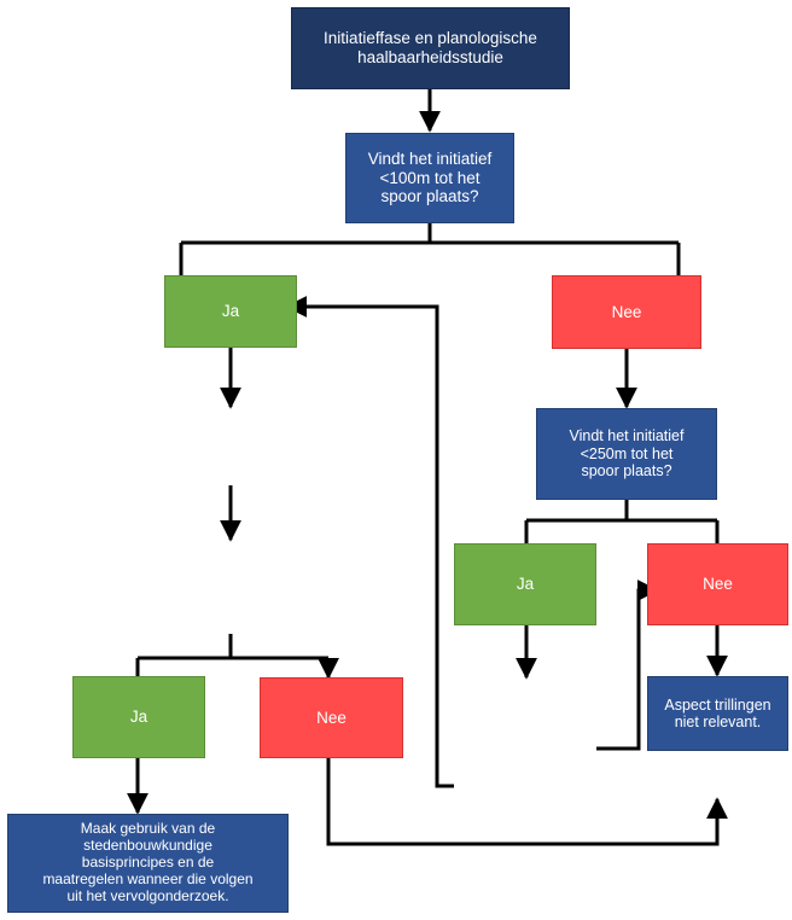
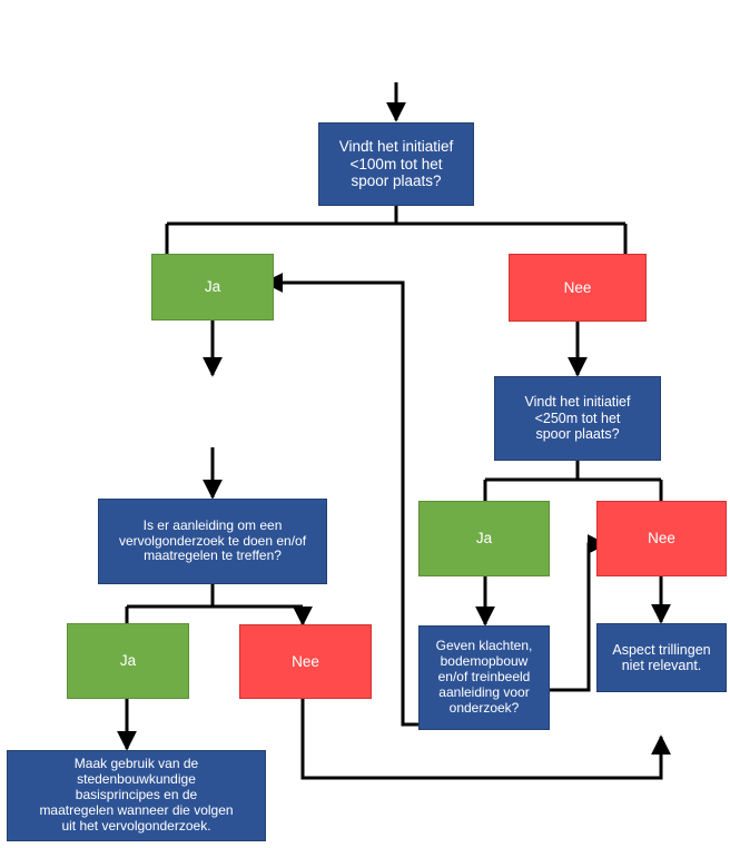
- Initiatieffase en planologische
- haalbaarheidsstudie
  Vindt het initiatief
  <100m tot het
  spoor plaats?
  Ja
  Nee
  Vindt het initiatief
  <250m tot het
  spoor plaats?
+ Is er aanleiding om een
+ vervolgonderzoek te doen en/of
+ maatregelen te treffen?
  Ja
  Nee
  Ja
  Nee
+ Geven klachten,
+ bodemopbouw
+ en/of treinbeeld
+ aanleiding voor
+ onderzoek?
  Aspect trillingen
  niet relevant.
  Maak gebruik van de
  stedenbouwkundige
  basisprincipes en de
  maatregelen wanneer die volgen
  uit het vervolgonderzoek.
